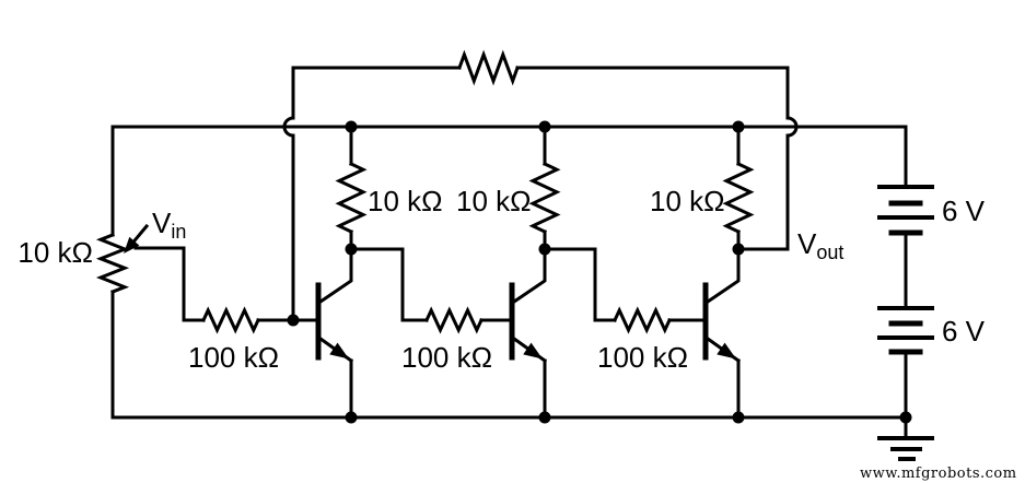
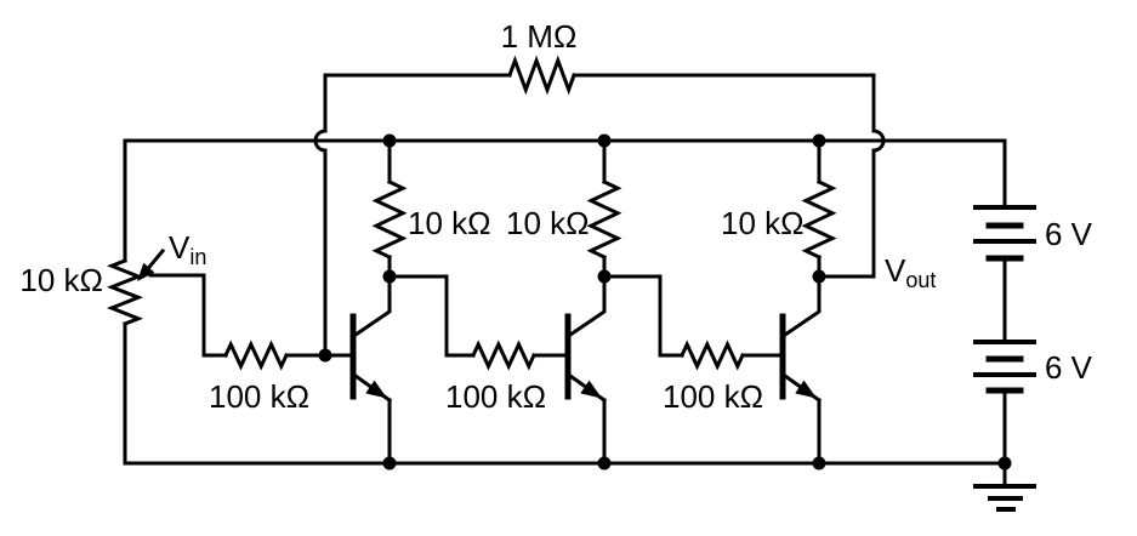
+ 1 MΩ
  10 kΩ
  Vin
  10 kΩ
  10 kΩ
  10 kΩ
  100 kΩ
  100 kΩ
  100 kΩ
  Vout
  6 V
  6 V
- www.mfgrobots.com
